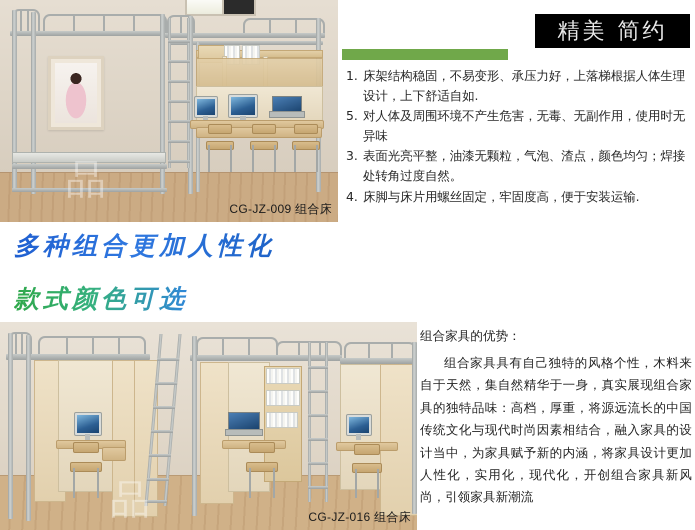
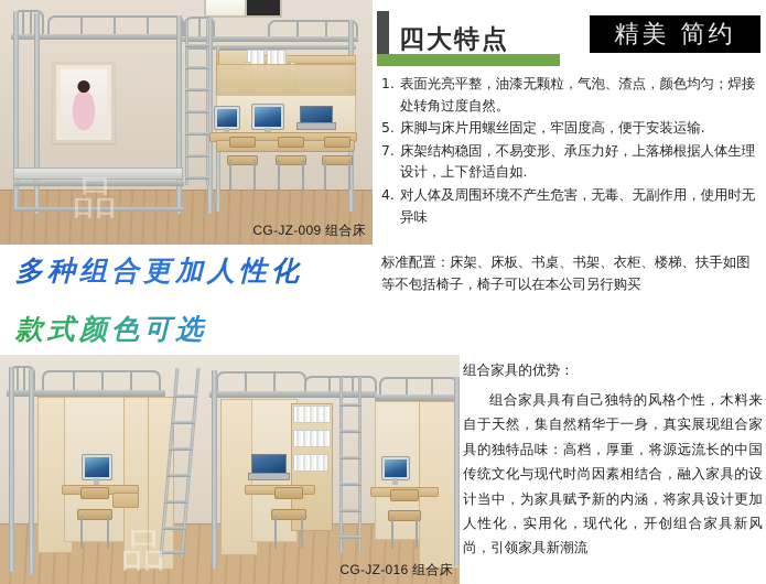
  品
  CG-JZ-009 组合床
+ 四大特点
  精美 简约
  1.
- 床架结构稳固，不易变形、承压力好，上落梯根据人体生理设计，上下舒适自如.
+ 表面光亮平整，油漆无颗粒，气泡、渣点，颜色均匀；焊接处转角过度自然。
  5.
- 对人体及周围环境不产生危害，无毒、无副作用，使用时无异味
+ 床脚与床片用螺丝固定，牢固度高，便于安装运输.
- 3.
+ 7.
- 表面光亮平整，油漆无颗粒，气泡、渣点，颜色均匀；焊接处转角过度自然。
+ 床架结构稳固，不易变形、承压力好，上落梯根据人体生理设计，上下舒适自如.
  4.
- 床脚与床片用螺丝固定，牢固度高，便于安装运输.
+ 对人体及周围环境不产生危害，无毒、无副作用，使用时无异味
+ 标准配置：床架、床板、书桌、书架、衣柜、楼梯、扶手如图等不包括椅子，椅子可以在本公司另行购买
  多种组合更加人性化
  款式颜色可选
  品
  CG-JZ-016 组合床
  组合家具的优势：
  组合家具具有自己独特的风格个性，木料来自于天然，集自然精华于一身，真实展现组合家具的独特品味：高档，厚重，将源远流长的中国传统文化与现代时尚因素相结合，融入家具的设计当中，为家具赋予新的内涵，将家具设计更加人性化，实用化，现代化，开创组合家具新风尚，引领家具新潮流
